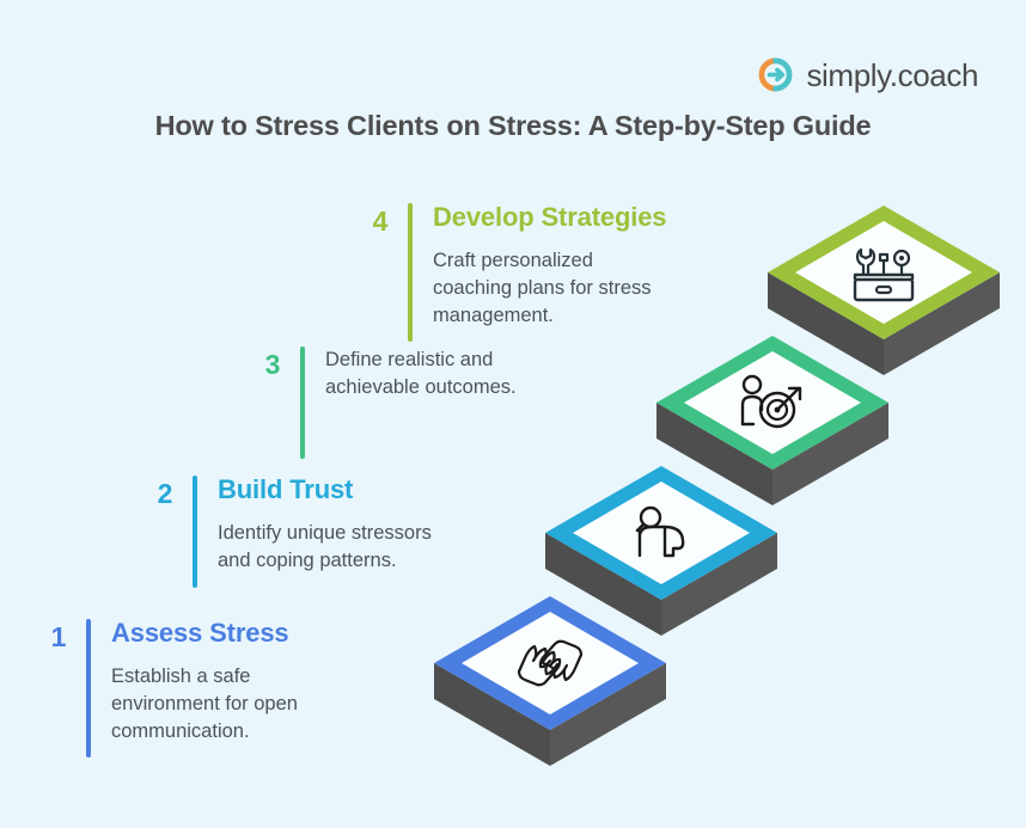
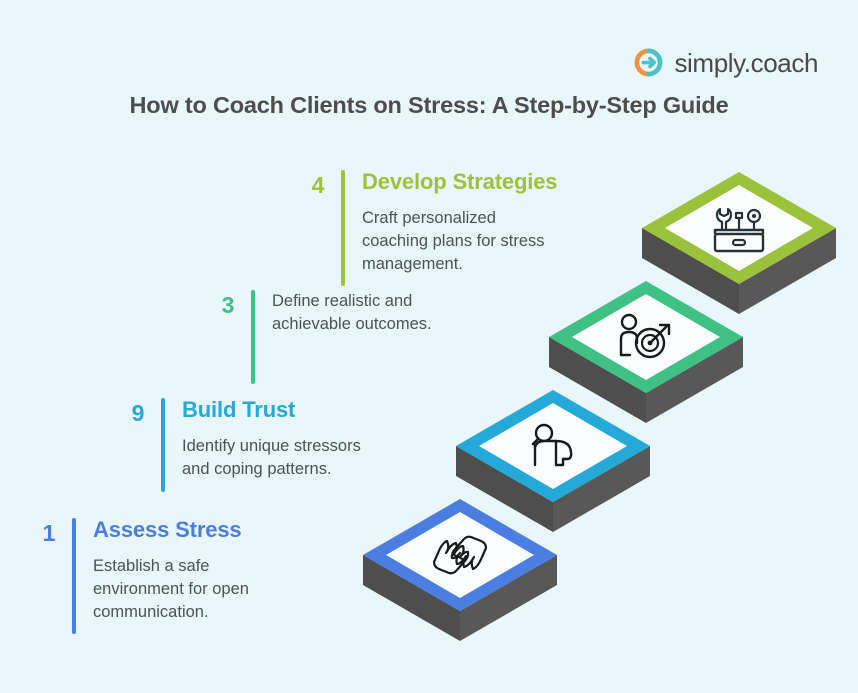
  simply.coach
- How to Stress Clients on Stress: A Step-by-Step Guide
+ How to Coach Clients on Stress: A Step-by-Step Guide
  1
  Assess Stress
  Establish a safe
  environment for open
  communication.
- 2
+ 9
  Build Trust
  Identify unique stressors
  and coping patterns.
  3
  Define realistic and
  achievable outcomes.
  4
  Develop Strategies
  Craft personalized
  coaching plans for stress
  management.
